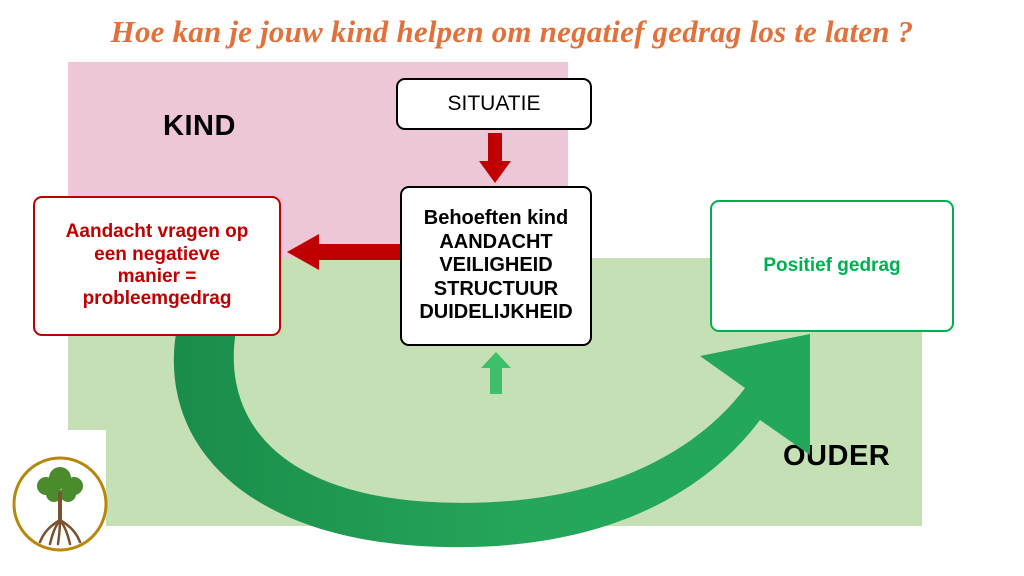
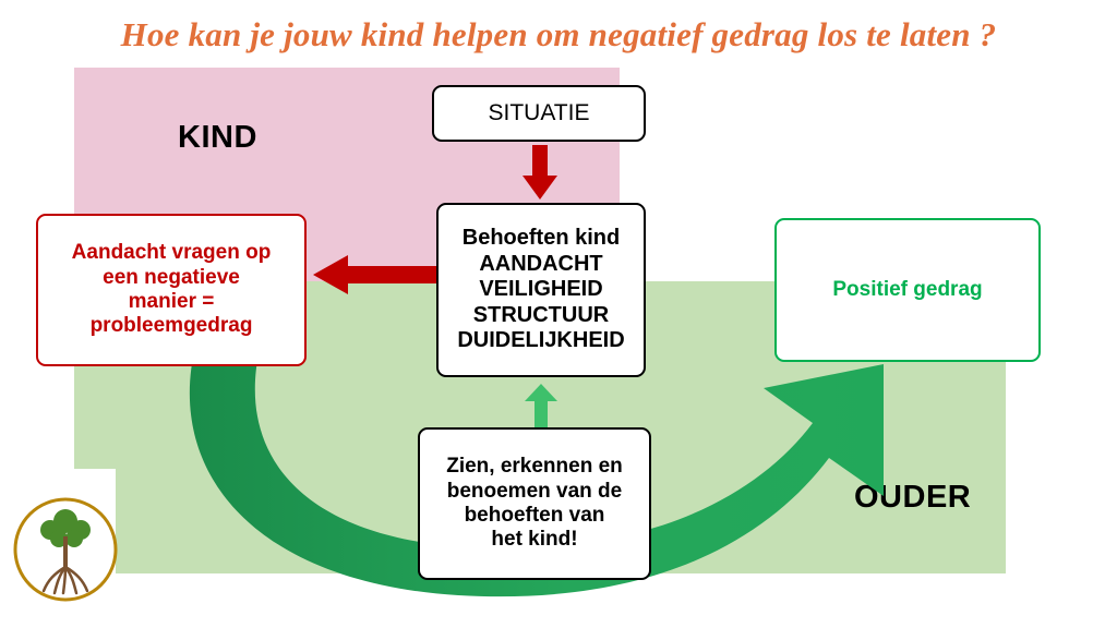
  Hoe kan je jouw kind helpen om negatief gedrag los te laten ?
  KIND
  OUDER
  SITUATIE
  Behoeften kind
  AANDACHT
  VEILIGHEID
  STRUCTUUR
  DUIDELIJKHEID
+ Zien, erkennen en
+ benoemen van de
+ behoeften van
+ het kind!
  Aandacht vragen op
  een negatieve
  manier =
  probleemgedrag
  Positief gedrag
